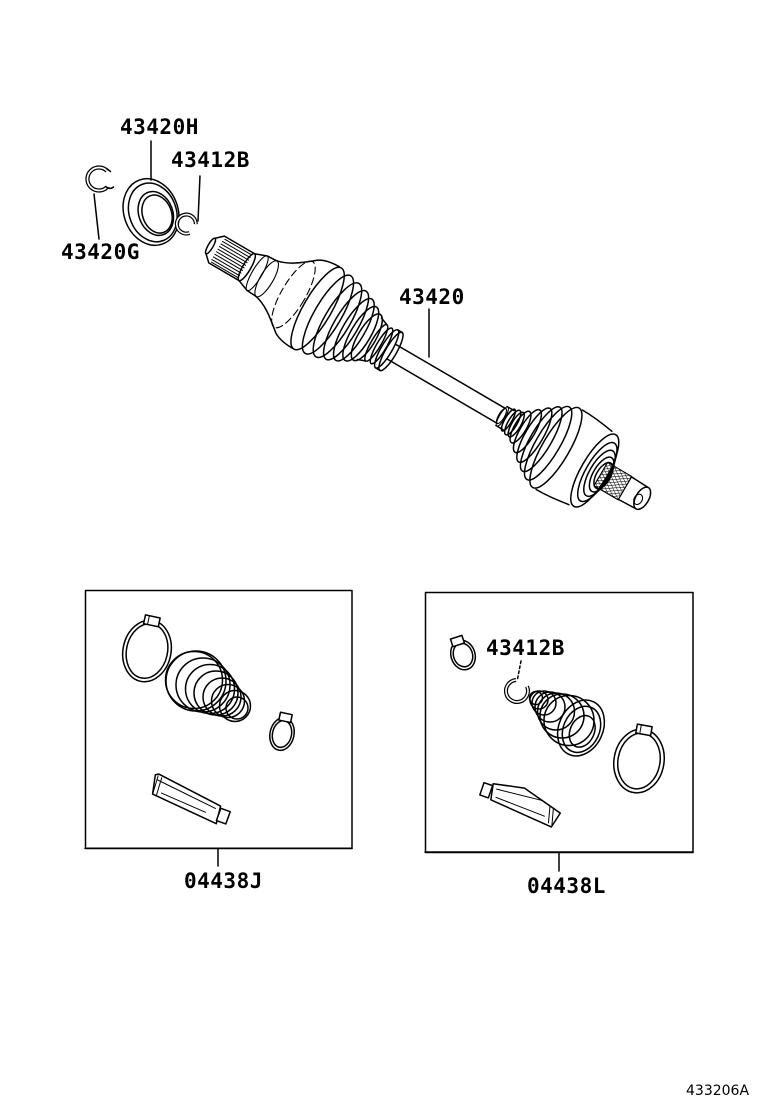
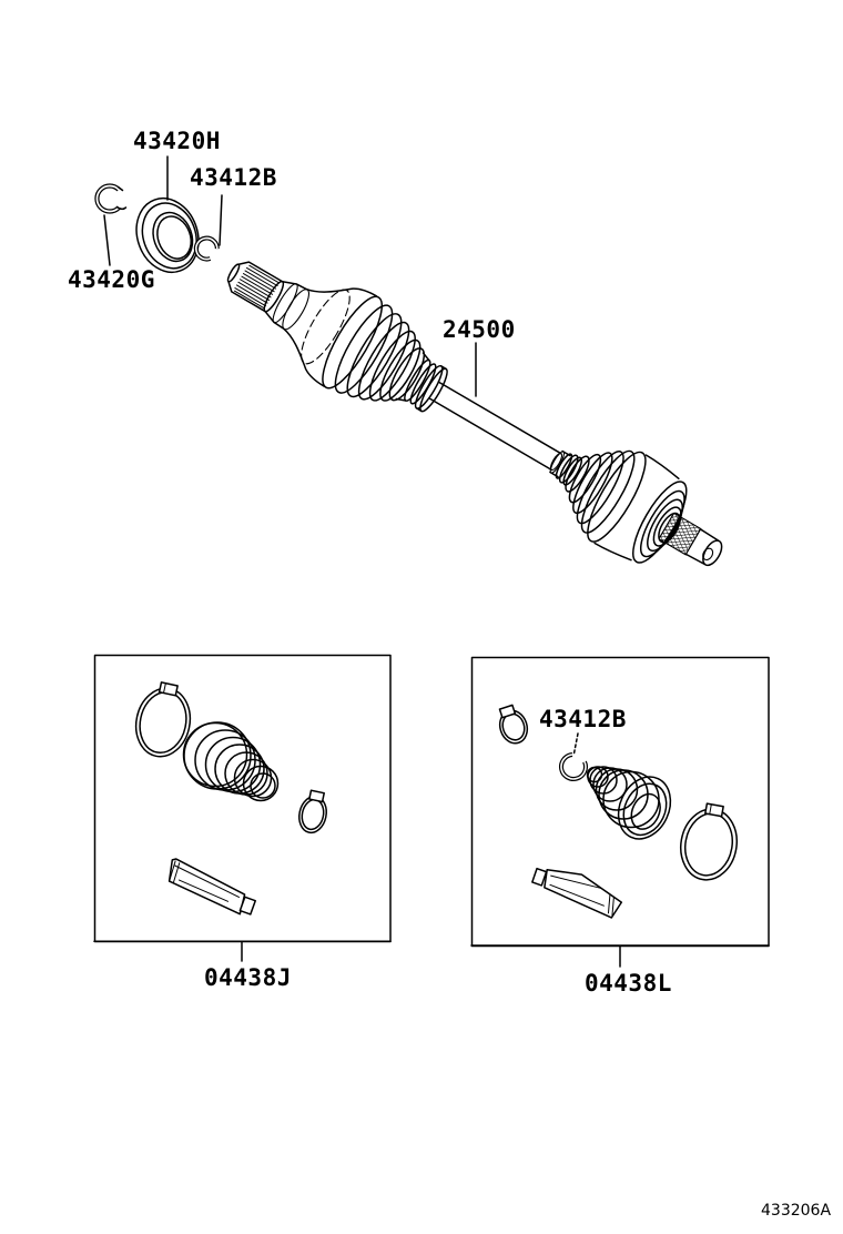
  43420H
  43412B
  43420G
- 43420
+ 24500
  43412B
  04438J
  04438L
  433206A
